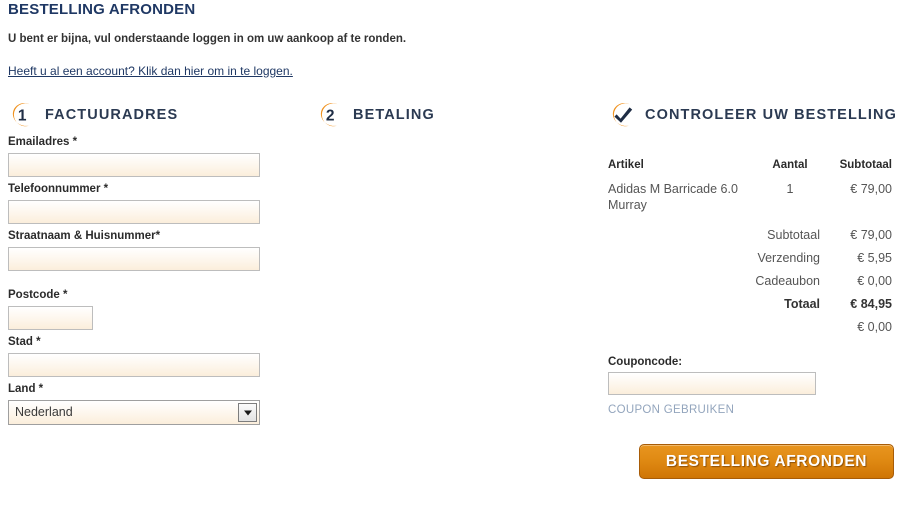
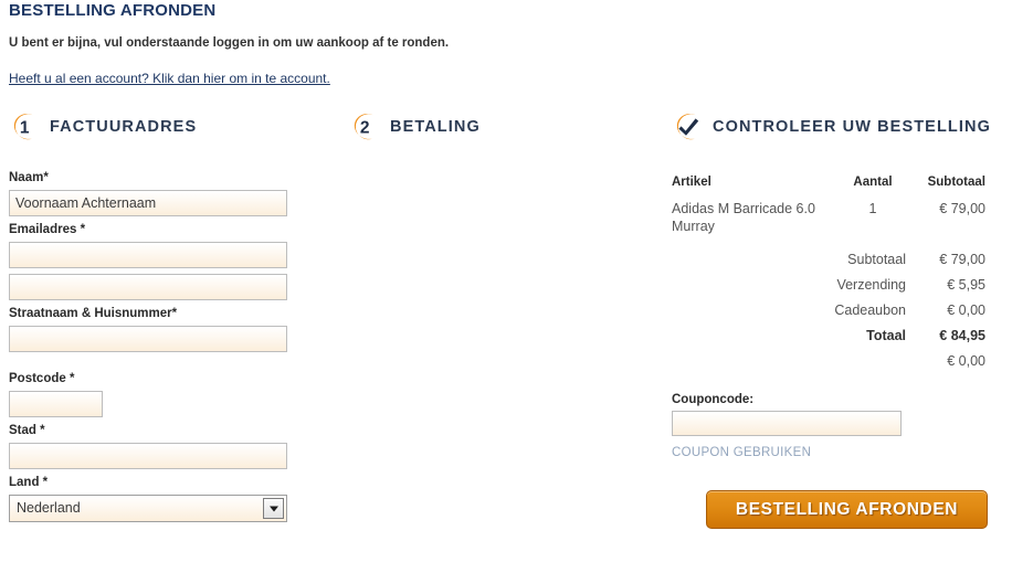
  BESTELLING AFRONDEN
  U bent er bijna, vul onderstaande loggen in om uw aankoop af te ronden.
- Heeft u al een account? Klik dan hier om in te loggen.
+ Heeft u al een account? Klik dan hier om in te account.
  1
  FACTUURADRES
+ Naam*
+ Voornaam Achternaam
  Emailadres *
- Telefoonnummer *
  Straatnaam & Huisnummer*
  Postcode *
  Stad *
  Land *
  Nederland
  2
  BETALING
  CONTROLEER UW BESTELLING
  Artikel	Aantal	Subtotaal
  Adidas M Barricade 6.0 Murray	1	€ 79,00
  Subtotaal	€ 79,00
  Verzending	€ 5,95
  Cadeaubon	€ 0,00
  Totaal	€ 84,95
  	€ 0,00
  Couponcode:
  COUPON GEBRUIKEN
  BESTELLING AFRONDEN
